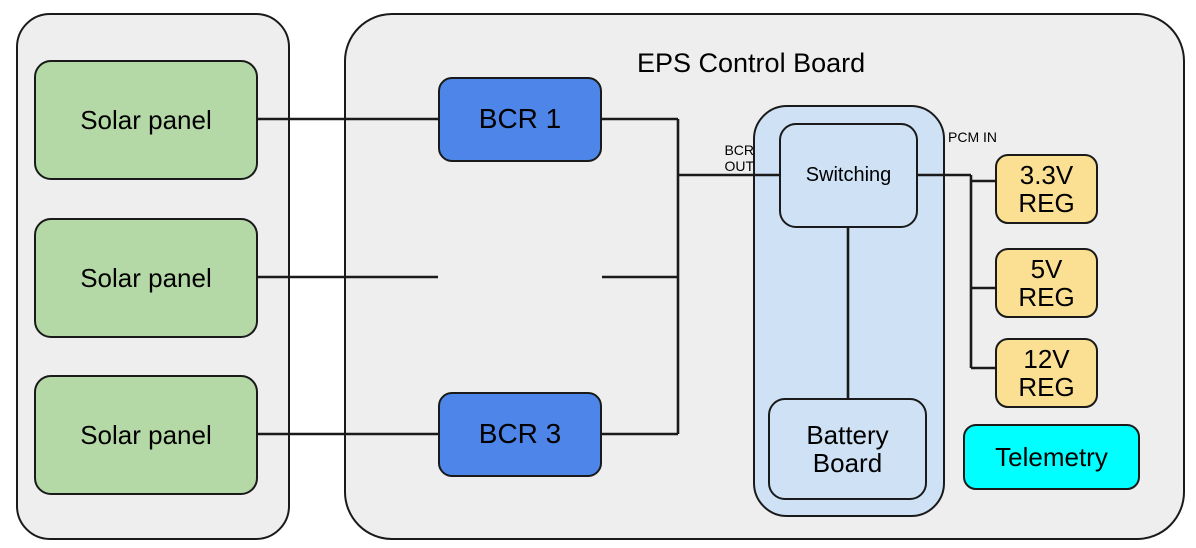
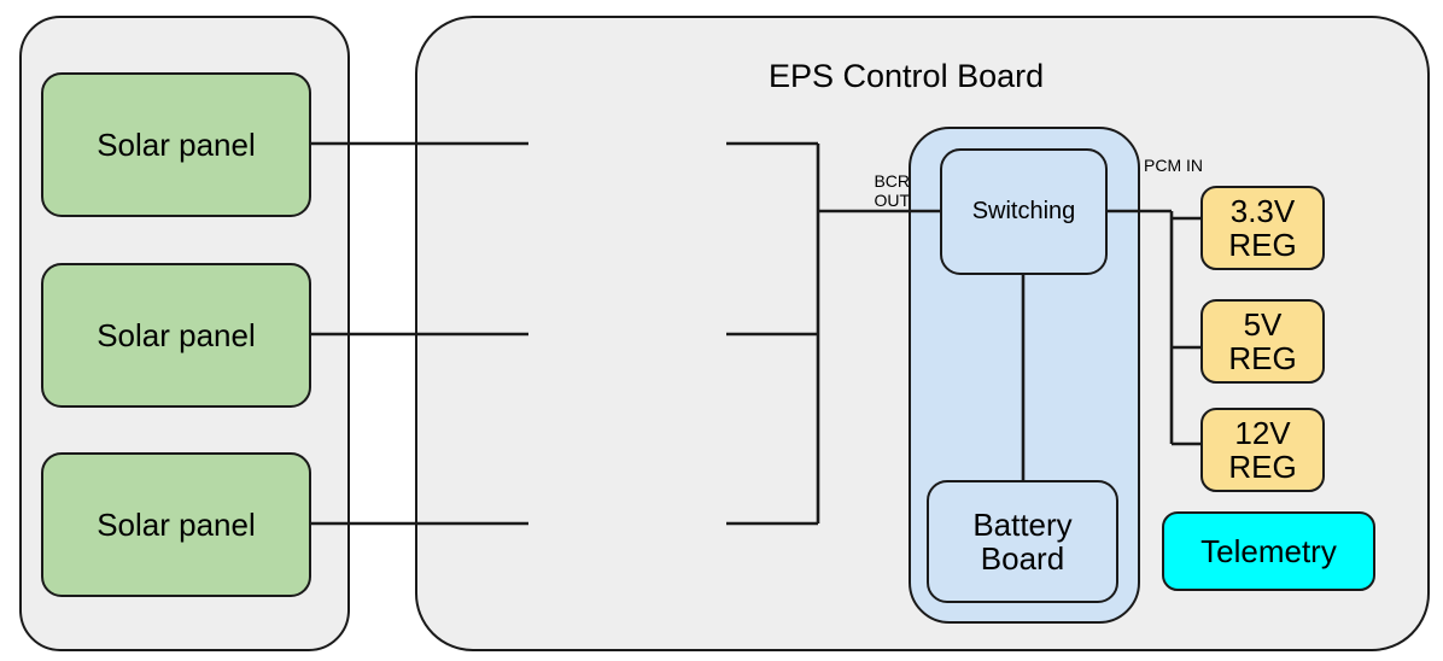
  EPS Control Board
  Solar panel
  Solar panel
  Solar panel
- BCR 1
- BCR 3
  Switching
  Battery
  Board
  3.3V
  REG
  5V
  REG
  12V
  REG
  Telemetry
  BCR
  OUT
  PCM IN
